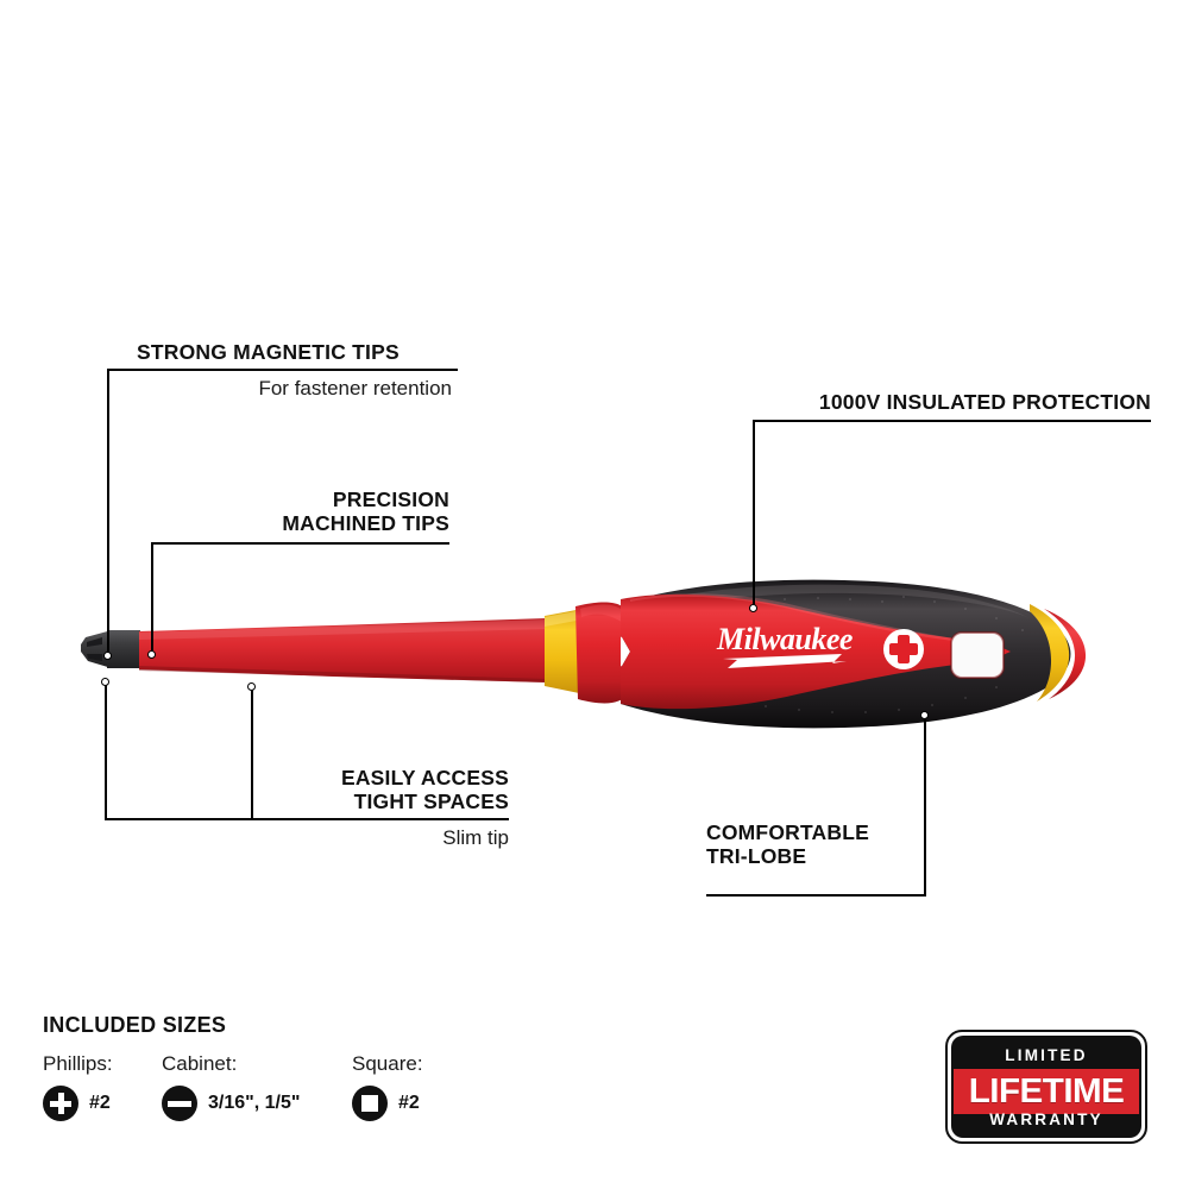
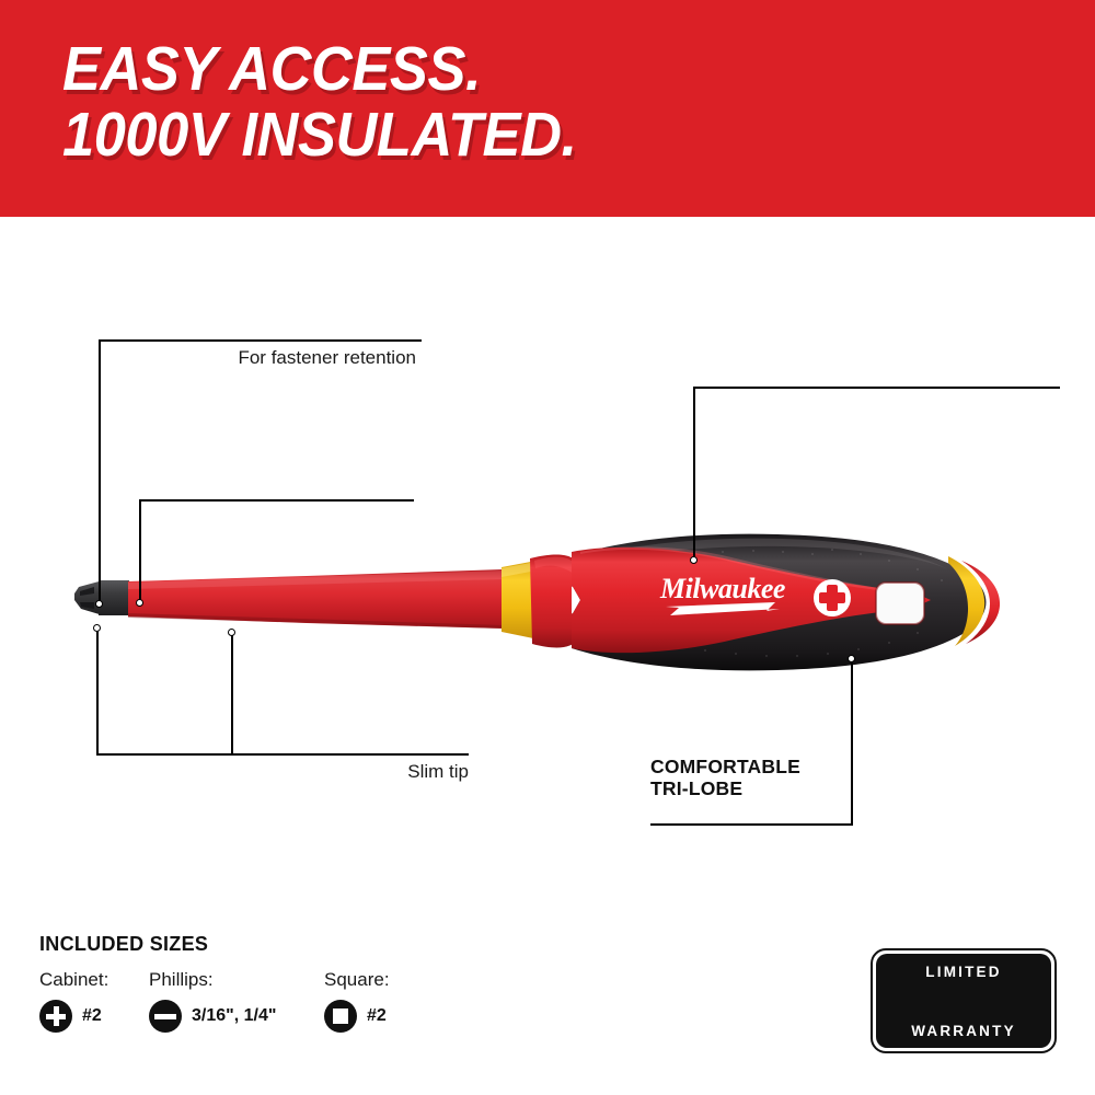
+ EASY ACCESS.
+ 1000V INSULATED.
  Milwaukee
- STRONG MAGNETIC TIPS
  For fastener retention
- PRECISION
- MACHINED TIPS
- EASILY ACCESS
- TIGHT SPACES
  Slim tip
- 1000V INSULATED PROTECTION
  COMFORTABLE
  TRI-LOBE
  INCLUDED SIZES
- Phillips:
+ Cabinet:
  #2
- Cabinet:
+ Phillips:
- 3/16", 1/5"
+ 3/16", 1/4"
  Square:
  #2
  LIMITED
- LIFETIME
  WARRANTY
